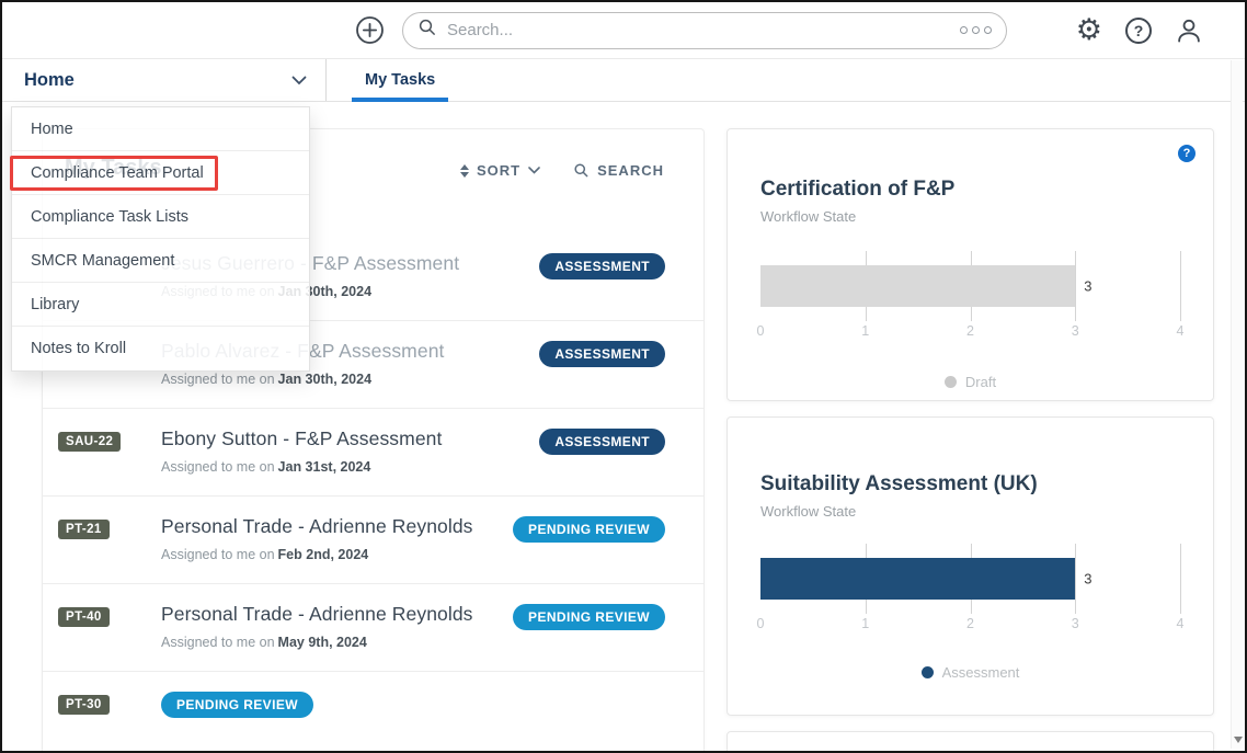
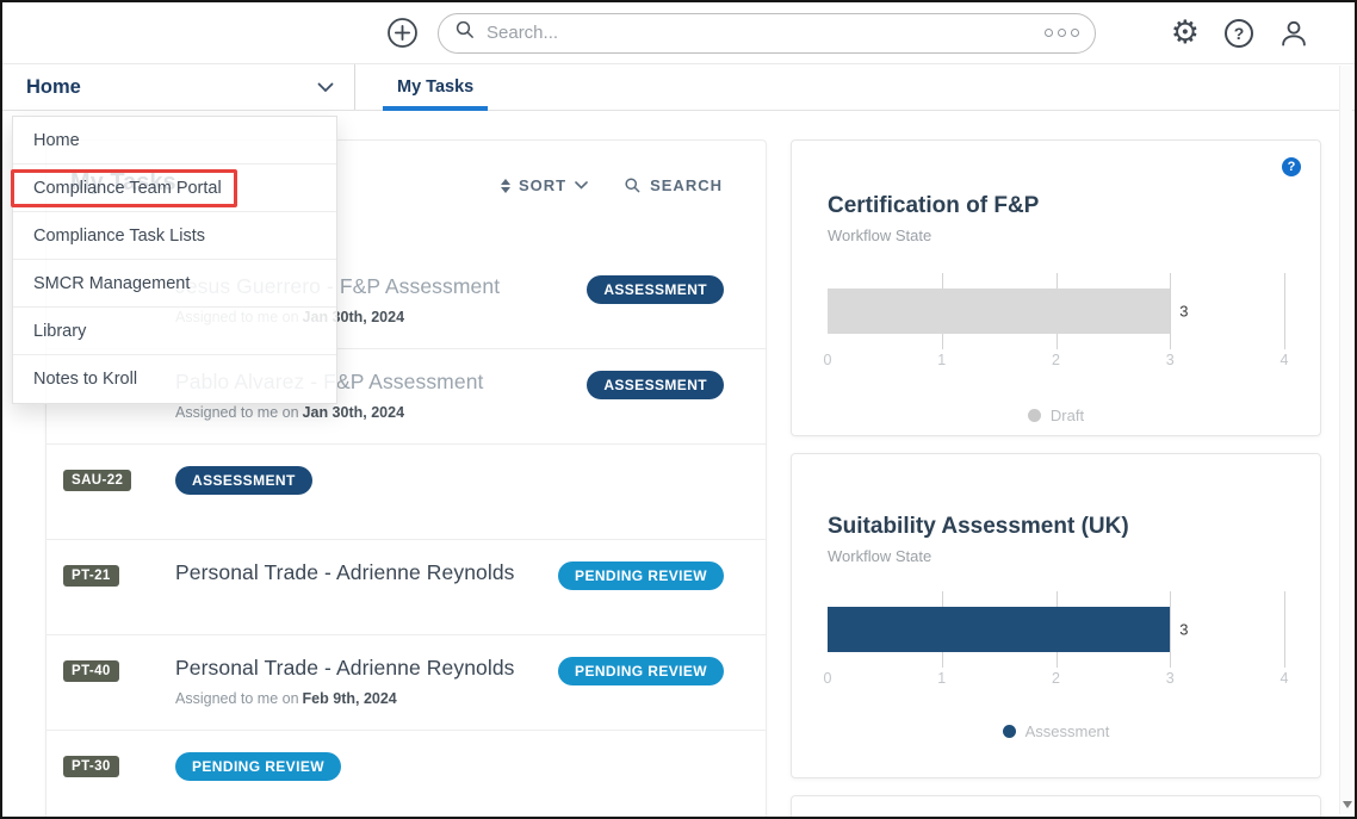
  Search...
  ⚙
  ?
  Home
  My Tasks
  My Tasks
  SORT
  SEARCH
  Jesus Guerrero - F&P Assessment
  ASSESSMENT
  Pablo Alvarez - F&P Assessment
  Assigned to me on Jan 30th, 2024
  ASSESSMENT
  SAU-22
- Ebony Sutton - F&P Assessment
- Assigned to me on Jan 31st, 2024
  ASSESSMENT
  PT-21
  Personal Trade - Adrienne Reynolds
- Assigned to me on Feb 2nd, 2024
  PENDING REVIEW
  PT-40
  Personal Trade - Adrienne Reynolds
- Assigned to me on May 9th, 2024
+ Assigned to me on Feb 9th, 2024
  PENDING REVIEW
  PT-30
  PENDING REVIEW
  ?
  Certification of F&P
  Workflow State
  3
  0
  1
  2
  3
  4
  Draft
  Suitability Assessment (UK)
  Workflow State
  3
  0
  1
  2
  3
  4
  Assessment
  Home
  Compliance Team Portal
  Compliance Task Lists
  SMCR Management
  Library
  Notes to Kroll
